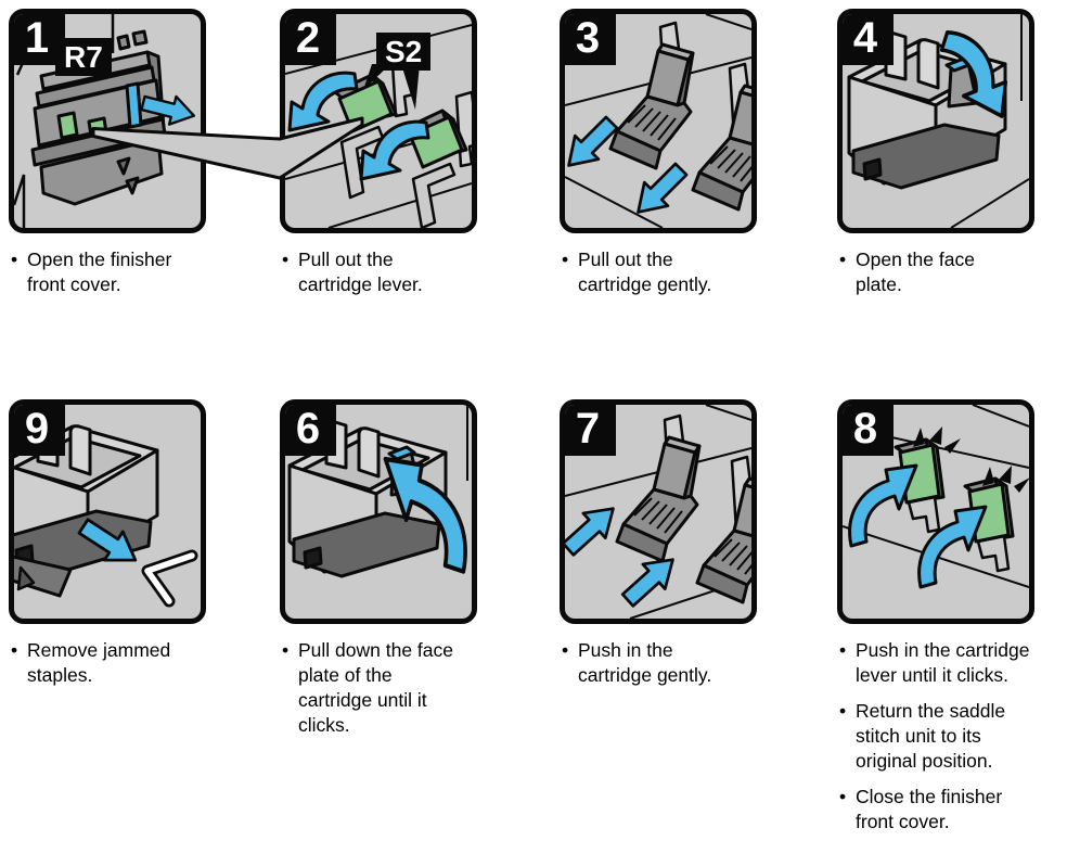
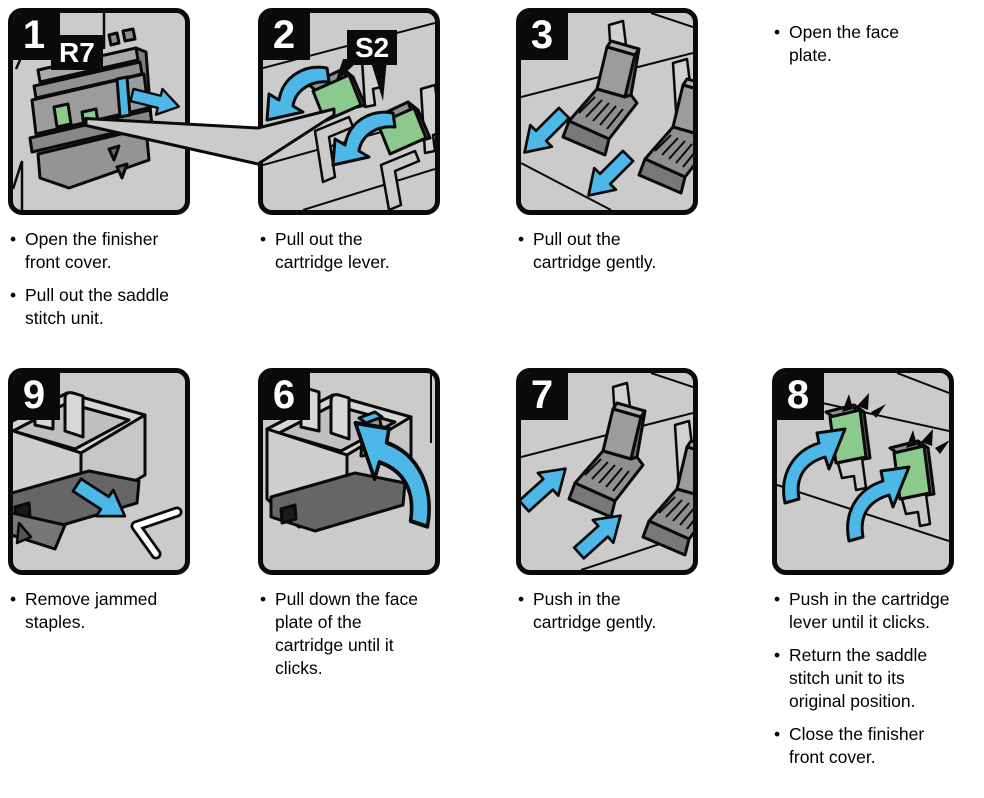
  1
  R7
  Open the finisher
  front cover.
+ Pull out the saddle
+ stitch unit.
  2
  S2
  Pull out the
  cartridge lever.
  3
  Pull out the
  cartridge gently.
- 4
  Open the face
  plate.
  9
  Remove jammed
  staples.
  6
  Pull down the face
  plate of the
  cartridge until it
  clicks.
  7
  Push in the
  cartridge gently.
  8
  Push in the cartridge
  lever until it clicks.
  Return the saddle
  stitch unit to its
  original position.
  Close the finisher
  front cover.
